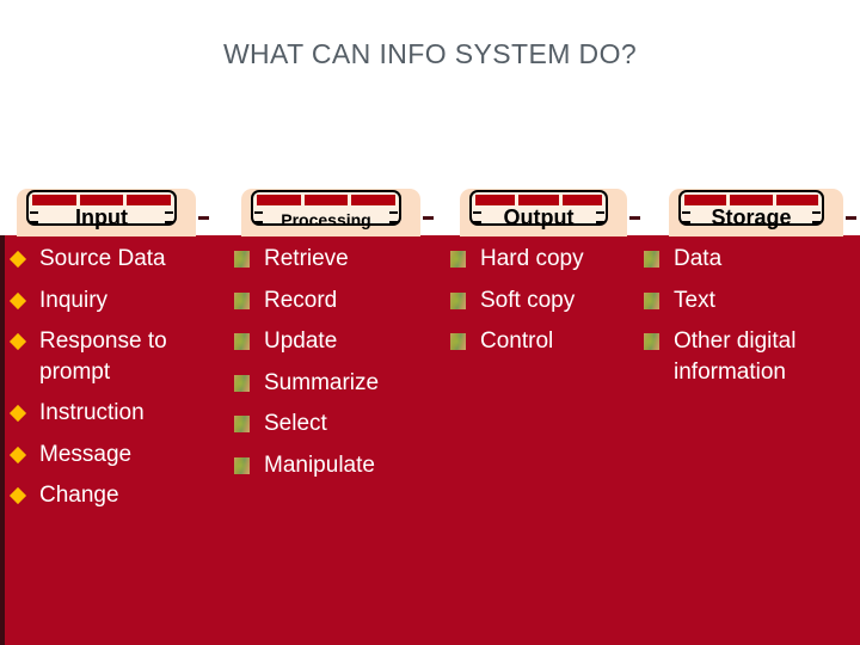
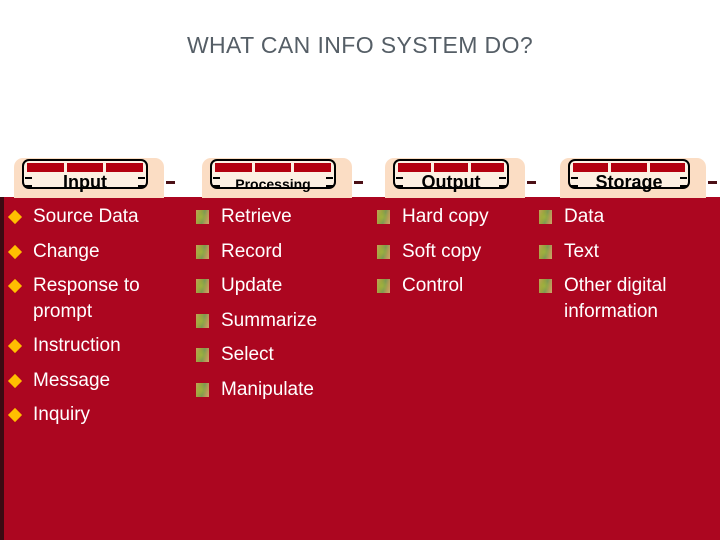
  WHAT CAN INFO SYSTEM DO?
  Input
  Processing
  Output
  Storage
  Source Data
- Inquiry
+ Change
  Response to
  prompt
  Instruction
  Message
- Change
+ Inquiry
  Retrieve
  Record
  Update
  Summarize
  Select
  Manipulate
  Hard copy
  Soft copy
  Control
  Data
  Text
  Other digital
  information
